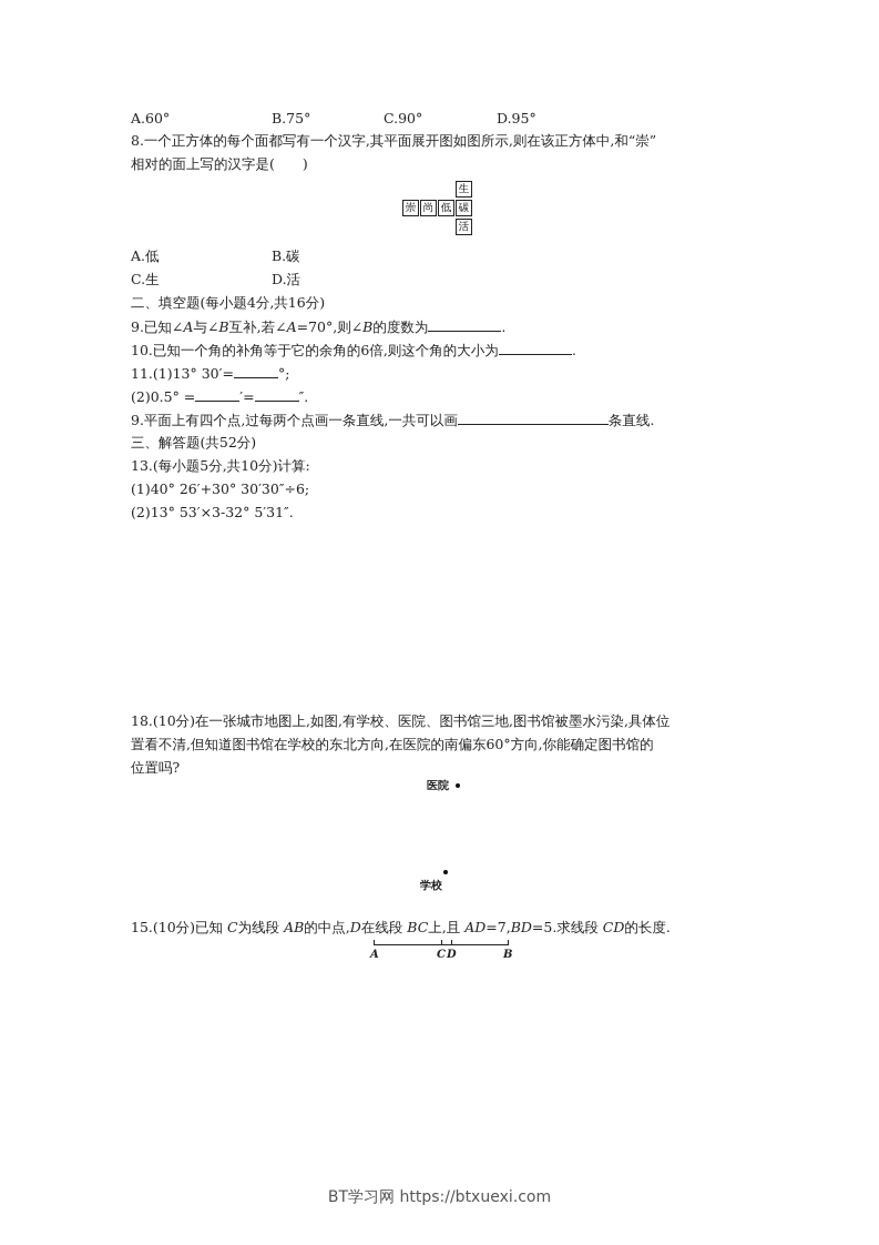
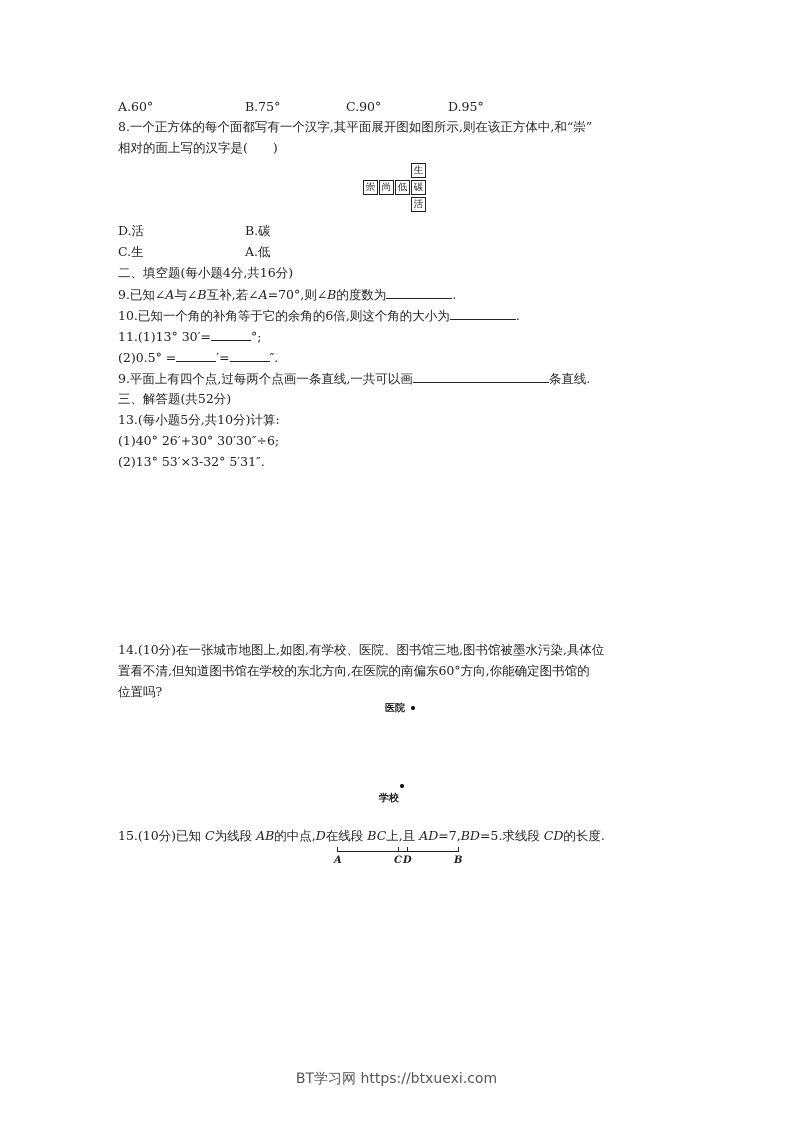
  A.60°
  B.75°
  C.90°
  D.95°
  8.一个正方体的每个面都写有一个汉字,其平面展开图如图所示,则在该正方体中,和“崇”
  相对的面上写的汉字是( )
  生
  崇
  尚
  低
  碳
  活
- A.低
+ D.活
  B.碳
  C.生
- D.活
+ A.低
  二、填空题(每小题4分,共16分)
  9.已知∠A与∠B互补,若∠A=70°,则∠B的度数为 .
  10.已知一个角的补角等于它的余角的6倍,则这个角的大小为 .
  11.(1)13° 30′= °;
  (2)0.5° = ′= ″.
  9.平面上有四个点,过每两个点画一条直线,一共可以画 条直线.
  三、解答题(共52分)
  13.(每小题5分,共10分)计算:
  (1)40° 26′+30° 30′30″÷6;
  (2)13° 53′×3-32° 5′31″.
- 18.(10分)在一张城市地图上,如图,有学校、医院、图书馆三地,图书馆被墨水污染,具体位
+ 14.(10分)在一张城市地图上,如图,有学校、医院、图书馆三地,图书馆被墨水污染,具体位
  置看不清,但知道图书馆在学校的东北方向,在医院的南偏东60°方向,你能确定图书馆的
  位置吗?
  医院
  学校
  15.(10分)已知 C为线段 AB的中点,D在线段 BC上,且 AD=7,BD=5.求线段 CD的长度.
  A
  C
  D
  B
  BT学习网 https://btxuexi.com
